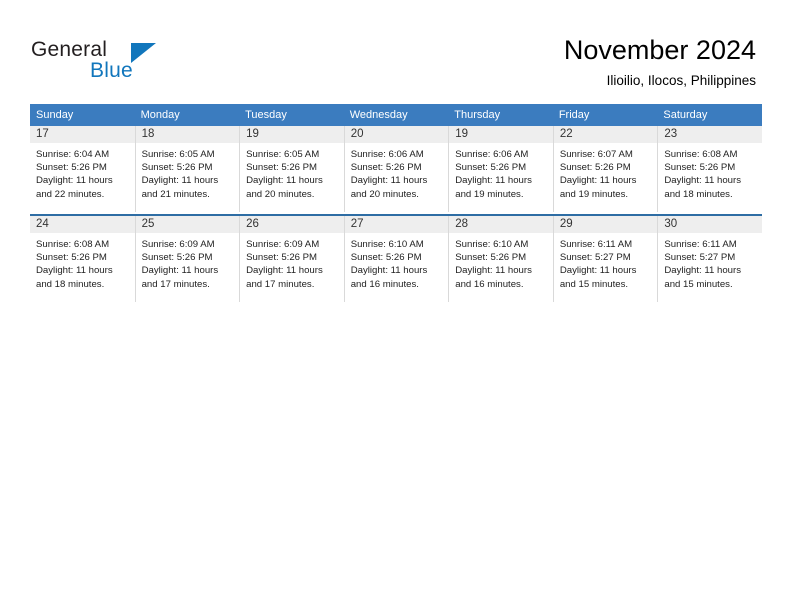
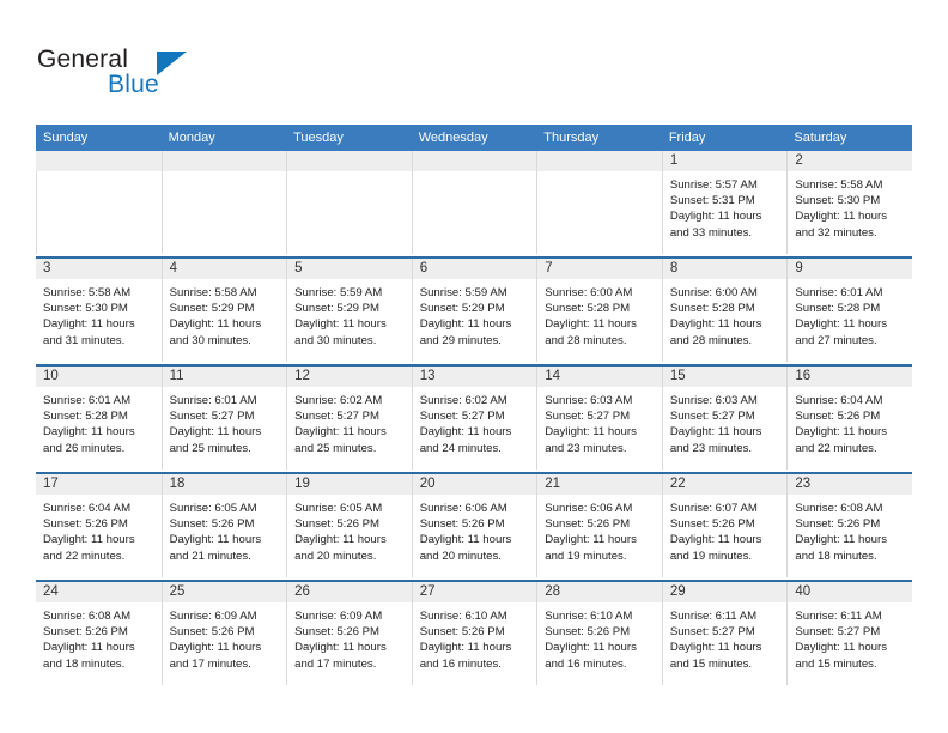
  General
  Blue
- November 2024
- Ilioilio, Ilocos, Philippines
  Sunday	Monday	Tuesday	Wednesday	Thursday	Friday	Saturday
+ 					1Sunrise: 5:57 AMSunset: 5:31 PMDaylight: 11 hoursand 33 minutes.	2Sunrise: 5:58 AMSunset: 5:30 PMDaylight: 11 hoursand 32 minutes.
+ 3Sunrise: 5:58 AMSunset: 5:30 PMDaylight: 11 hoursand 31 minutes.	4Sunrise: 5:58 AMSunset: 5:29 PMDaylight: 11 hoursand 30 minutes.	5Sunrise: 5:59 AMSunset: 5:29 PMDaylight: 11 hoursand 30 minutes.	6Sunrise: 5:59 AMSunset: 5:29 PMDaylight: 11 hoursand 29 minutes.	7Sunrise: 6:00 AMSunset: 5:28 PMDaylight: 11 hoursand 28 minutes.	8Sunrise: 6:00 AMSunset: 5:28 PMDaylight: 11 hoursand 28 minutes.	9Sunrise: 6:01 AMSunset: 5:28 PMDaylight: 11 hoursand 27 minutes.
+ 10Sunrise: 6:01 AMSunset: 5:28 PMDaylight: 11 hoursand 26 minutes.	11Sunrise: 6:01 AMSunset: 5:27 PMDaylight: 11 hoursand 25 minutes.	12Sunrise: 6:02 AMSunset: 5:27 PMDaylight: 11 hoursand 25 minutes.	13Sunrise: 6:02 AMSunset: 5:27 PMDaylight: 11 hoursand 24 minutes.	14Sunrise: 6:03 AMSunset: 5:27 PMDaylight: 11 hoursand 23 minutes.	15Sunrise: 6:03 AMSunset: 5:27 PMDaylight: 11 hoursand 23 minutes.	16Sunrise: 6:04 AMSunset: 5:26 PMDaylight: 11 hoursand 22 minutes.
- 17Sunrise: 6:04 AMSunset: 5:26 PMDaylight: 11 hoursand 22 minutes.	18Sunrise: 6:05 AMSunset: 5:26 PMDaylight: 11 hoursand 21 minutes.	19Sunrise: 6:05 AMSunset: 5:26 PMDaylight: 11 hoursand 20 minutes.	20Sunrise: 6:06 AMSunset: 5:26 PMDaylight: 11 hoursand 20 minutes.	19Sunrise: 6:06 AMSunset: 5:26 PMDaylight: 11 hoursand 19 minutes.	22Sunrise: 6:07 AMSunset: 5:26 PMDaylight: 11 hoursand 19 minutes.	23Sunrise: 6:08 AMSunset: 5:26 PMDaylight: 11 hoursand 18 minutes.
+ 17Sunrise: 6:04 AMSunset: 5:26 PMDaylight: 11 hoursand 22 minutes.	18Sunrise: 6:05 AMSunset: 5:26 PMDaylight: 11 hoursand 21 minutes.	19Sunrise: 6:05 AMSunset: 5:26 PMDaylight: 11 hoursand 20 minutes.	20Sunrise: 6:06 AMSunset: 5:26 PMDaylight: 11 hoursand 20 minutes.	21Sunrise: 6:06 AMSunset: 5:26 PMDaylight: 11 hoursand 19 minutes.	22Sunrise: 6:07 AMSunset: 5:26 PMDaylight: 11 hoursand 19 minutes.	23Sunrise: 6:08 AMSunset: 5:26 PMDaylight: 11 hoursand 18 minutes.
- 24Sunrise: 6:08 AMSunset: 5:26 PMDaylight: 11 hoursand 18 minutes.	25Sunrise: 6:09 AMSunset: 5:26 PMDaylight: 11 hoursand 17 minutes.	26Sunrise: 6:09 AMSunset: 5:26 PMDaylight: 11 hoursand 17 minutes.	27Sunrise: 6:10 AMSunset: 5:26 PMDaylight: 11 hoursand 16 minutes.	28Sunrise: 6:10 AMSunset: 5:26 PMDaylight: 11 hoursand 16 minutes.	29Sunrise: 6:11 AMSunset: 5:27 PMDaylight: 11 hoursand 15 minutes.	30Sunrise: 6:11 AMSunset: 5:27 PMDaylight: 11 hoursand 15 minutes.
+ 24Sunrise: 6:08 AMSunset: 5:26 PMDaylight: 11 hoursand 18 minutes.	25Sunrise: 6:09 AMSunset: 5:26 PMDaylight: 11 hoursand 17 minutes.	26Sunrise: 6:09 AMSunset: 5:26 PMDaylight: 11 hoursand 17 minutes.	27Sunrise: 6:10 AMSunset: 5:26 PMDaylight: 11 hoursand 16 minutes.	28Sunrise: 6:10 AMSunset: 5:26 PMDaylight: 11 hoursand 16 minutes.	29Sunrise: 6:11 AMSunset: 5:27 PMDaylight: 11 hoursand 15 minutes.	40Sunrise: 6:11 AMSunset: 5:27 PMDaylight: 11 hoursand 15 minutes.
